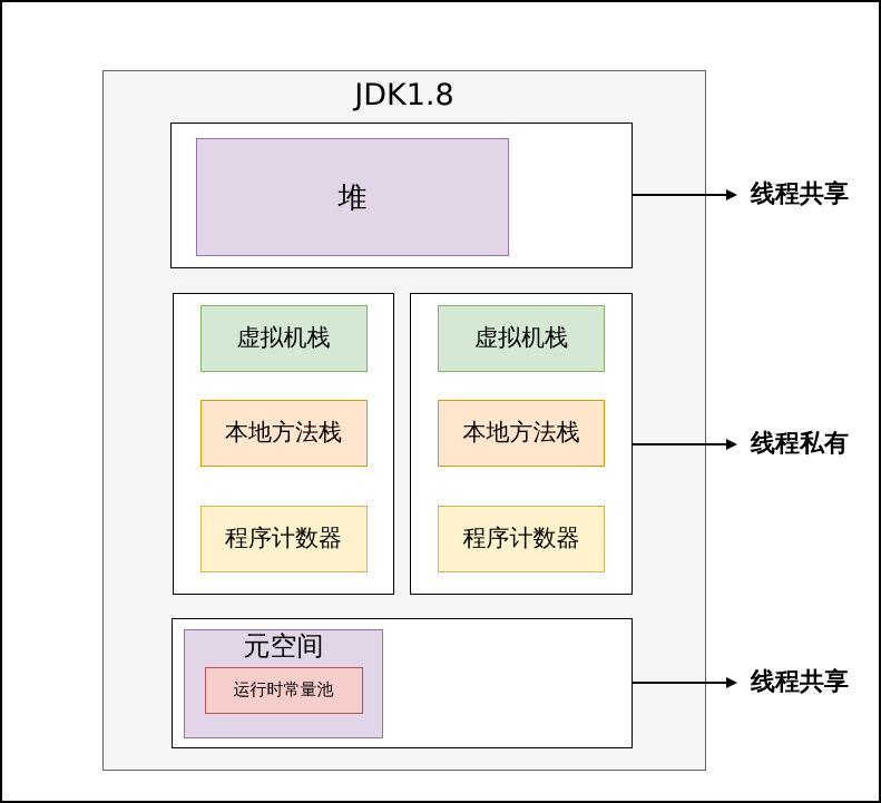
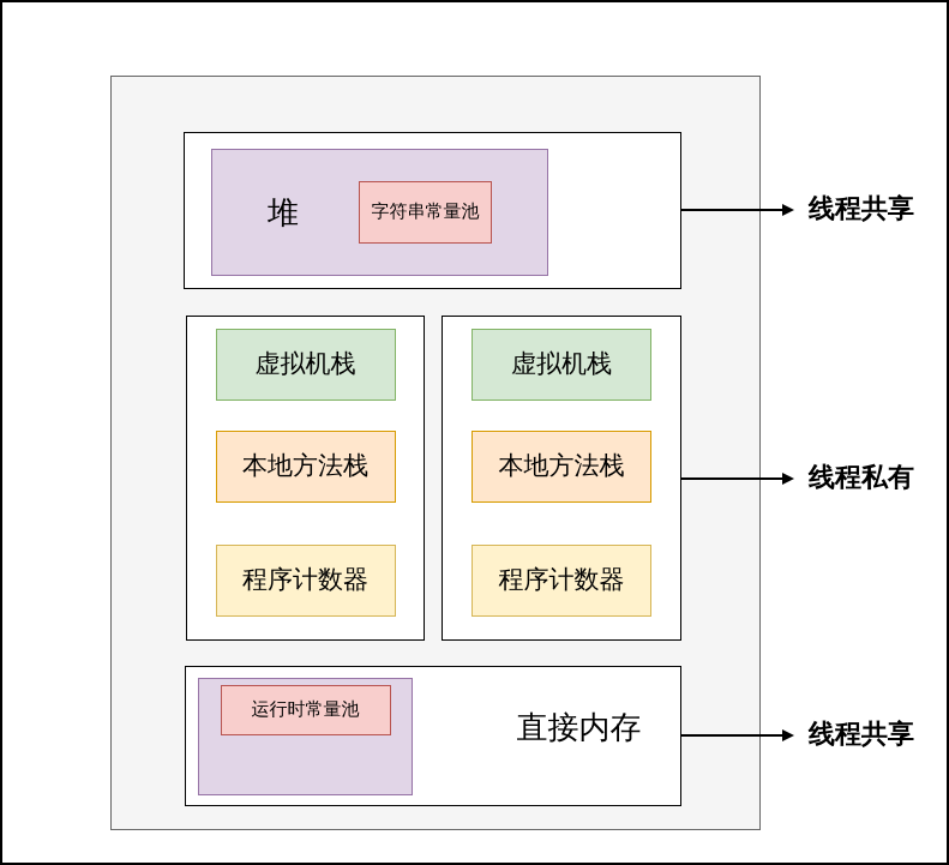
- JDK1.8
  堆
+ 字符串常量池
  虚拟机栈
  本地方法栈
  程序计数器
  虚拟机栈
  本地方法栈
  程序计数器
- 元空间
  运行时常量池
+ 直接内存
  线程共享
  线程私有
  线程共享
